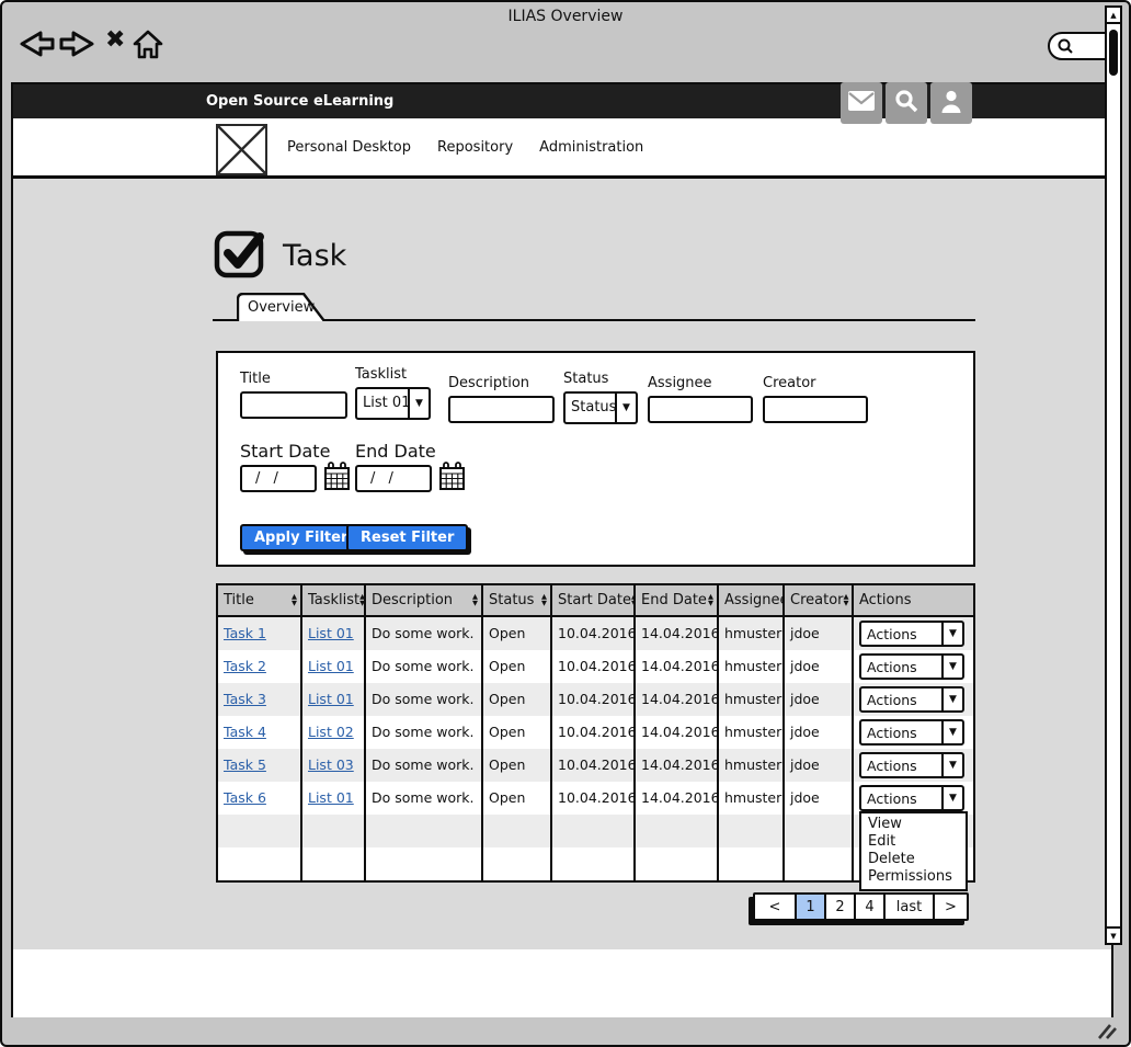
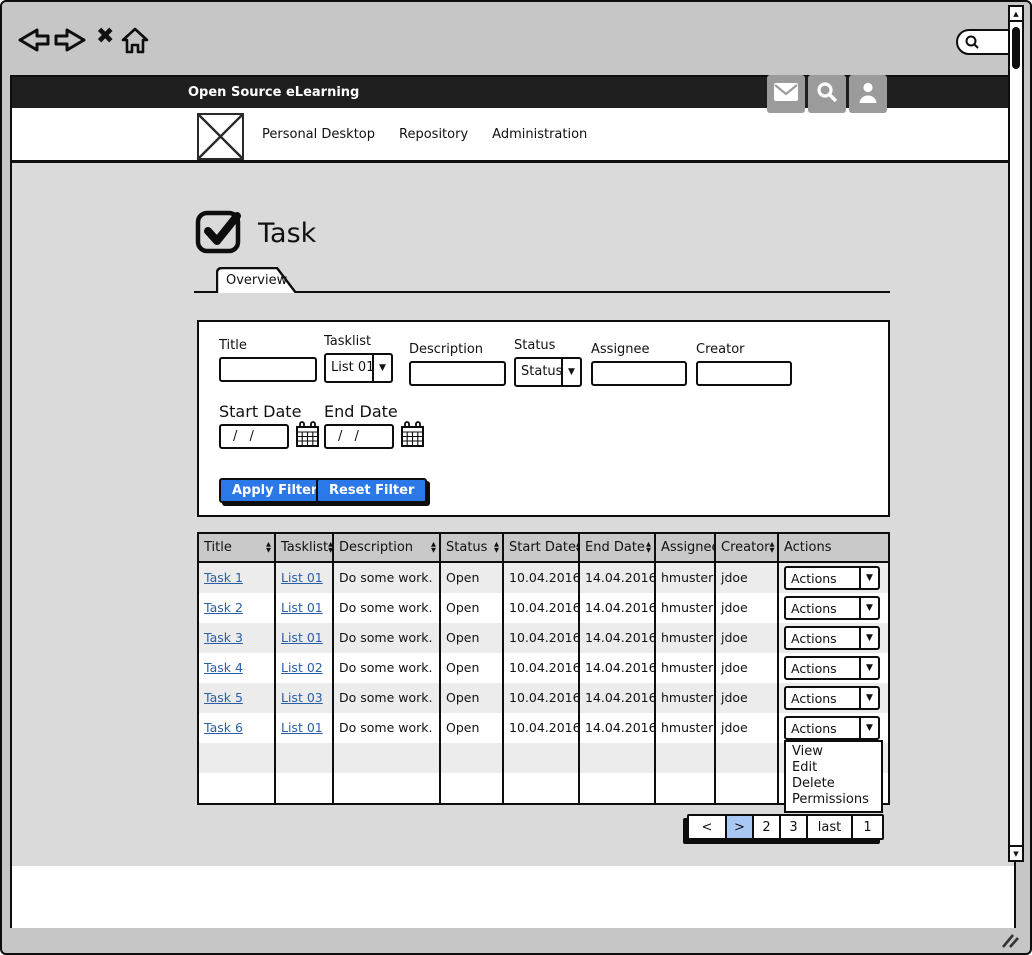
- ILIAS Overview
  ✖
  Open Source eLearning
  Personal Desktop
  Repository
  Administration
  Task
  Overview
  Title
  Tasklist
  List 01
  ▼
  Description
  Status
  Status
  ▼
  Assignee
  Creator
  Start Date
  / /
  End Date
  / /
  Apply Filter
  Reset Filter
  Title
  ▲
  ▼
  Tasklist
  ▲
  ▼
  Description
  ▲
  ▼
  Status
  ▲
  ▼
  Start Date
  End Date
  ▲
  ▼
  Assigne
  Creator
  ▲
  ▼
  Actions
  Task 1
  List 01
  Do some work.
  Open
  10.04.2016
  14.04.2016
  hmuster
  jdoe
  Actions
  ▼
  Task 2
  List 01
  Do some work.
  Open
  10.04.2016
  14.04.2016
  hmuster
  jdoe
  Actions
  ▼
  Task 3
  List 01
  Do some work.
  Open
  10.04.2016
  14.04.2016
  hmuster
  jdoe
  Actions
  ▼
  Task 4
  List 02
  Do some work.
  Open
  10.04.2016
  14.04.2016
  hmuster
  jdoe
  Actions
  ▼
  Task 5
  List 03
  Do some work.
  Open
  10.04.2016
  14.04.2016
  hmuster
  jdoe
  Actions
  ▼
  Task 6
  List 01
  Do some work.
  Open
  10.04.2016
  14.04.2016
  hmuster
  jdoe
  Actions
  ▼
  View
  Edit
  Delete
  Permissions
  <
- 1
+ >
  2
- 4
+ 3
  last
- >
+ 1
  ▲
  ▼
